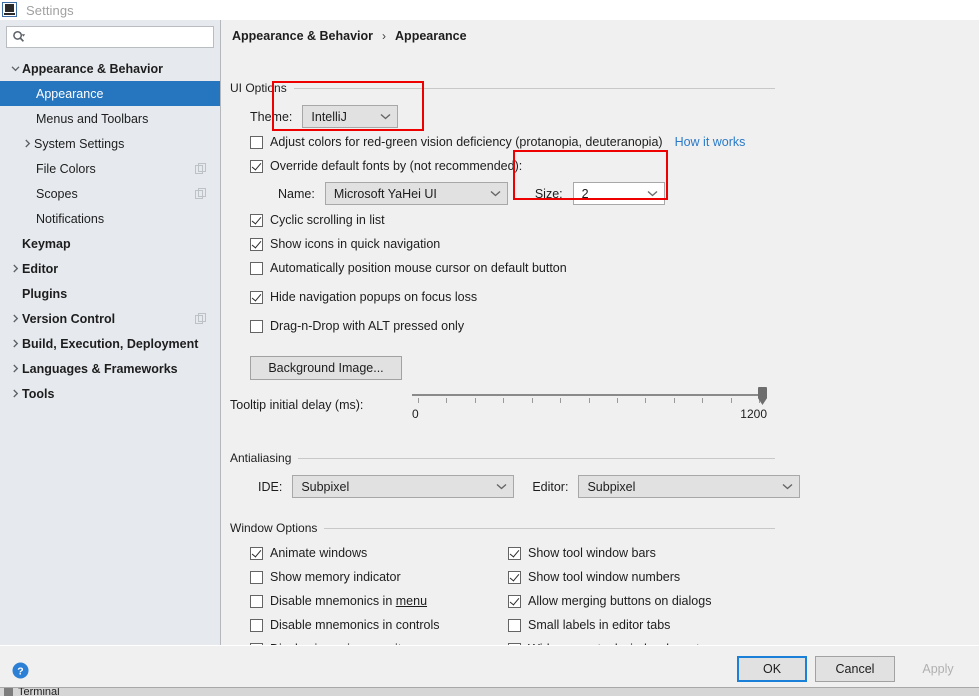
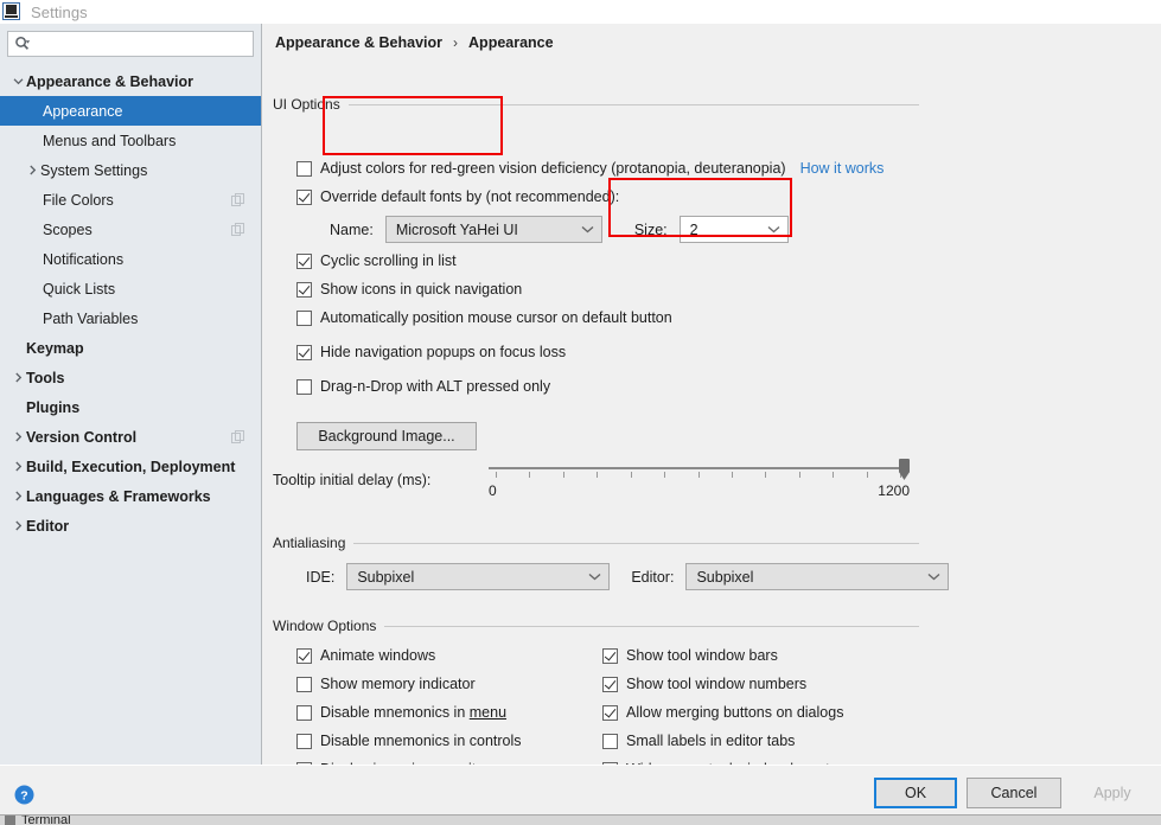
  Settings
  Appearance & Behavior
  Appearance
  Menus and Toolbars
  System Settings
  File Colors
  Scopes
  Notifications
+ Quick Lists
+ Path Variables
  Keymap
- Editor
+ Tools
  Plugins
  Version Control
  Build, Execution, Deployment
  Languages & Frameworks
- Tools
+ Editor
  Appearance & Behavior
  ›
  Appearance
  UI Options
- Theme:
- IntelliJ
  Adjust colors for red-green vision deficiency (protanopia, deuteranopia)
  How it works
  Override default fonts by (not recommended):
  Name:
  Microsoft YaHei UI
  Size:
  2
  Cyclic scrolling in list
  Show icons in quick navigation
  Automatically position mouse cursor on default button
  Hide navigation popups on focus loss
  Drag-n-Drop with ALT pressed only
  Background Image...
  Tooltip initial delay (ms):
  0
  1200
  Antialiasing
  IDE:
  Subpixel
  Editor:
  Subpixel
  Window Options
  Animate windows
  Show memory indicator
  Disable mnemonics in menu
  Disable mnemonics in controls
  Show tool window bars
  Show tool window numbers
  Allow merging buttons on dialogs
  Small labels in editor tabs
  ?
  OK
  Cancel
  Apply
  Terminal
